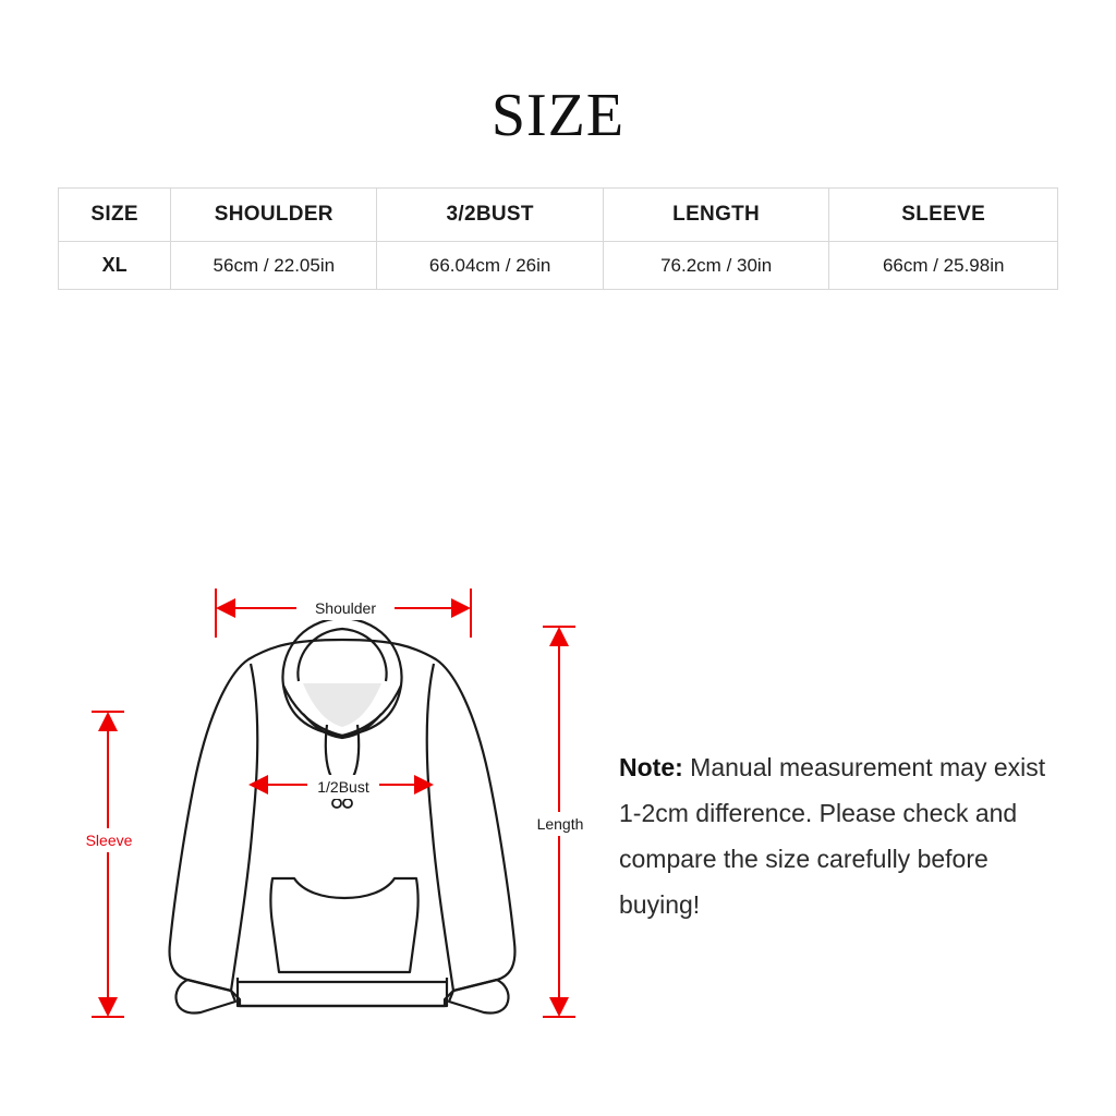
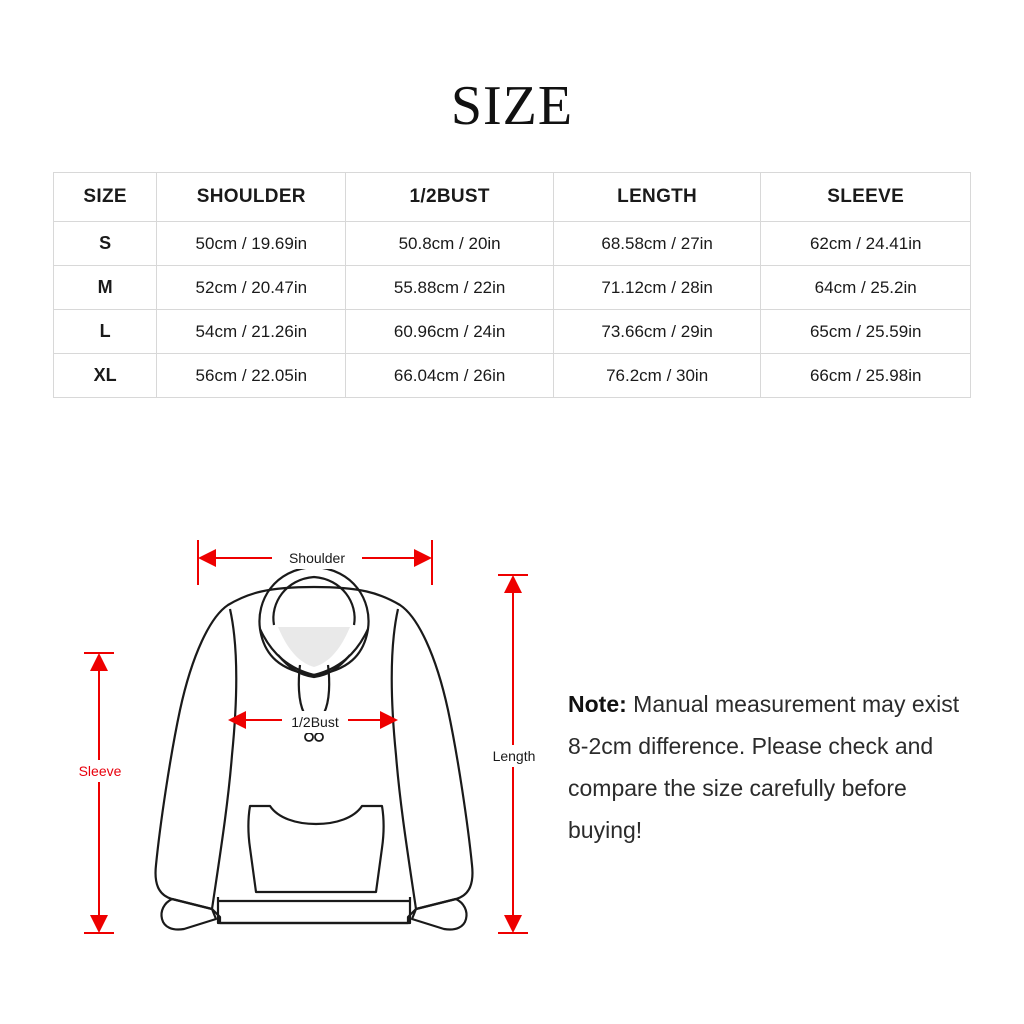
  SIZE
- SIZE	SHOULDER	3/2BUST	LENGTH	SLEEVE
+ SIZE	SHOULDER	1/2BUST	LENGTH	SLEEVE
+ S	50cm / 19.69in	50.8cm / 20in	68.58cm / 27in	62cm / 24.41in
+ M	52cm / 20.47in	55.88cm / 22in	71.12cm / 28in	64cm / 25.2in
+ L	54cm / 21.26in	60.96cm / 24in	73.66cm / 29in	65cm / 25.59in
  XL	56cm / 22.05in	66.04cm / 26in	76.2cm / 30in	66cm / 25.98in
  Shoulder
  1/2Bust
  Length
  Sleeve
- Note: Manual measurement may exist 1-2cm difference. Please check and compare the size carefully before buying!
+ Note: Manual measurement may exist 8-2cm difference. Please check and compare the size carefully before buying!
